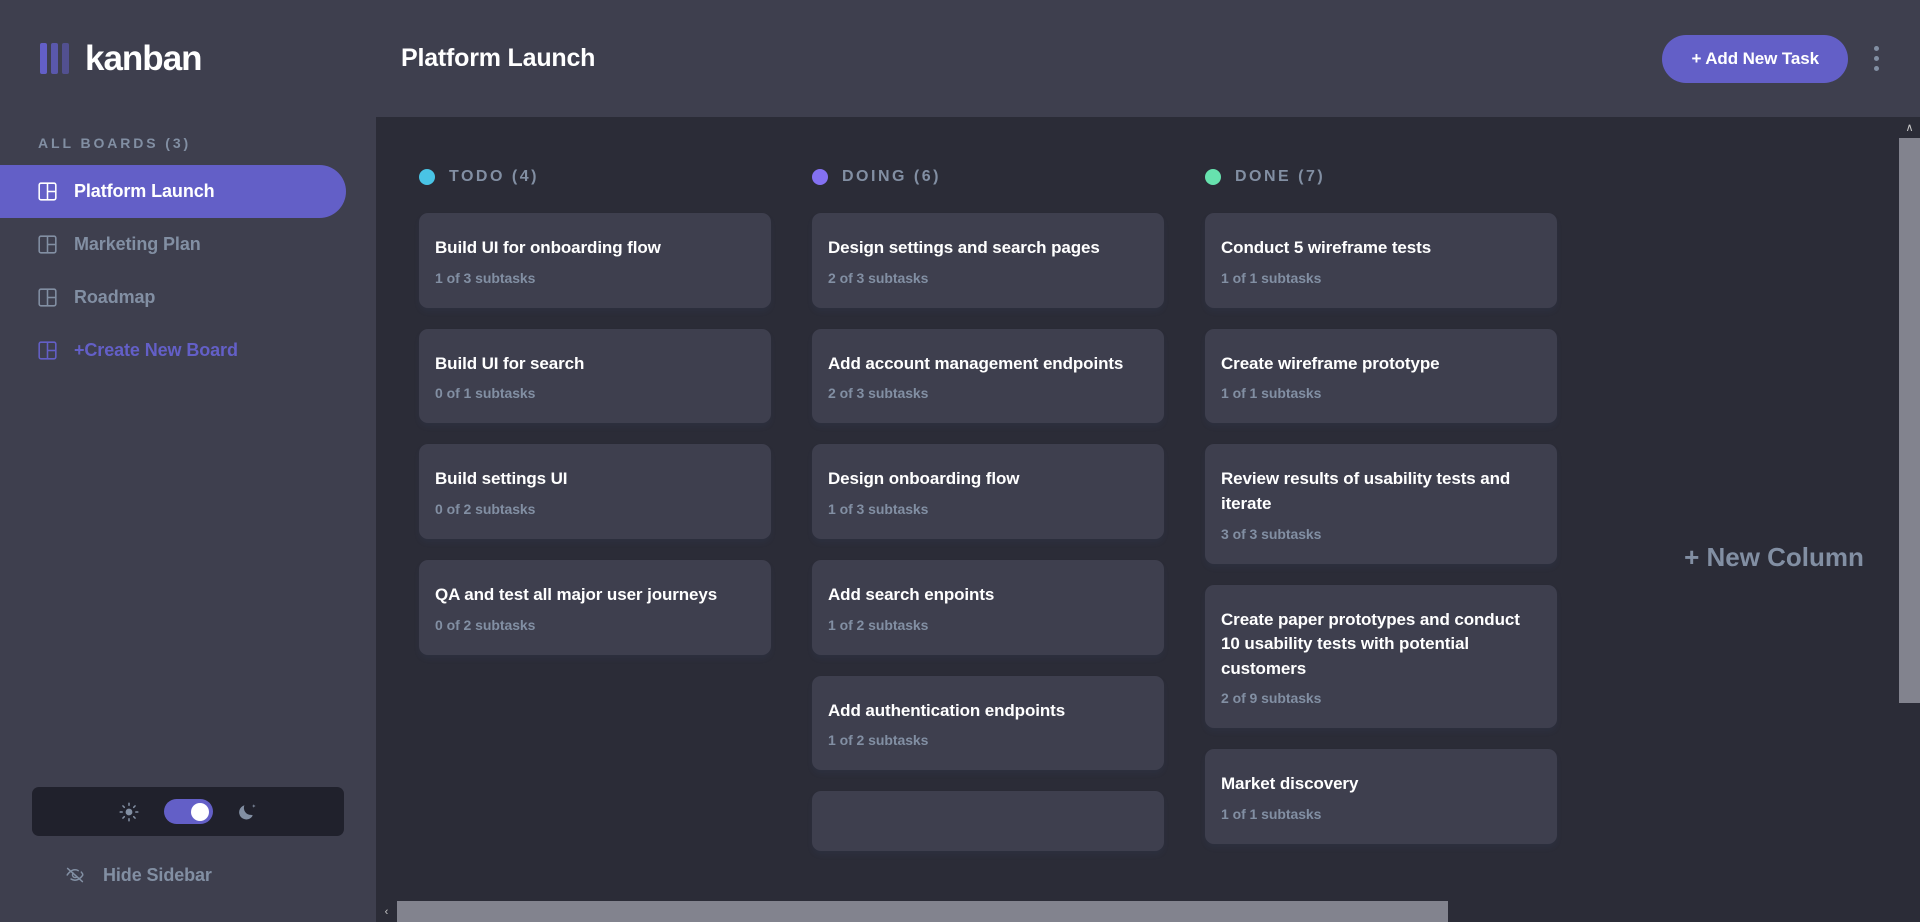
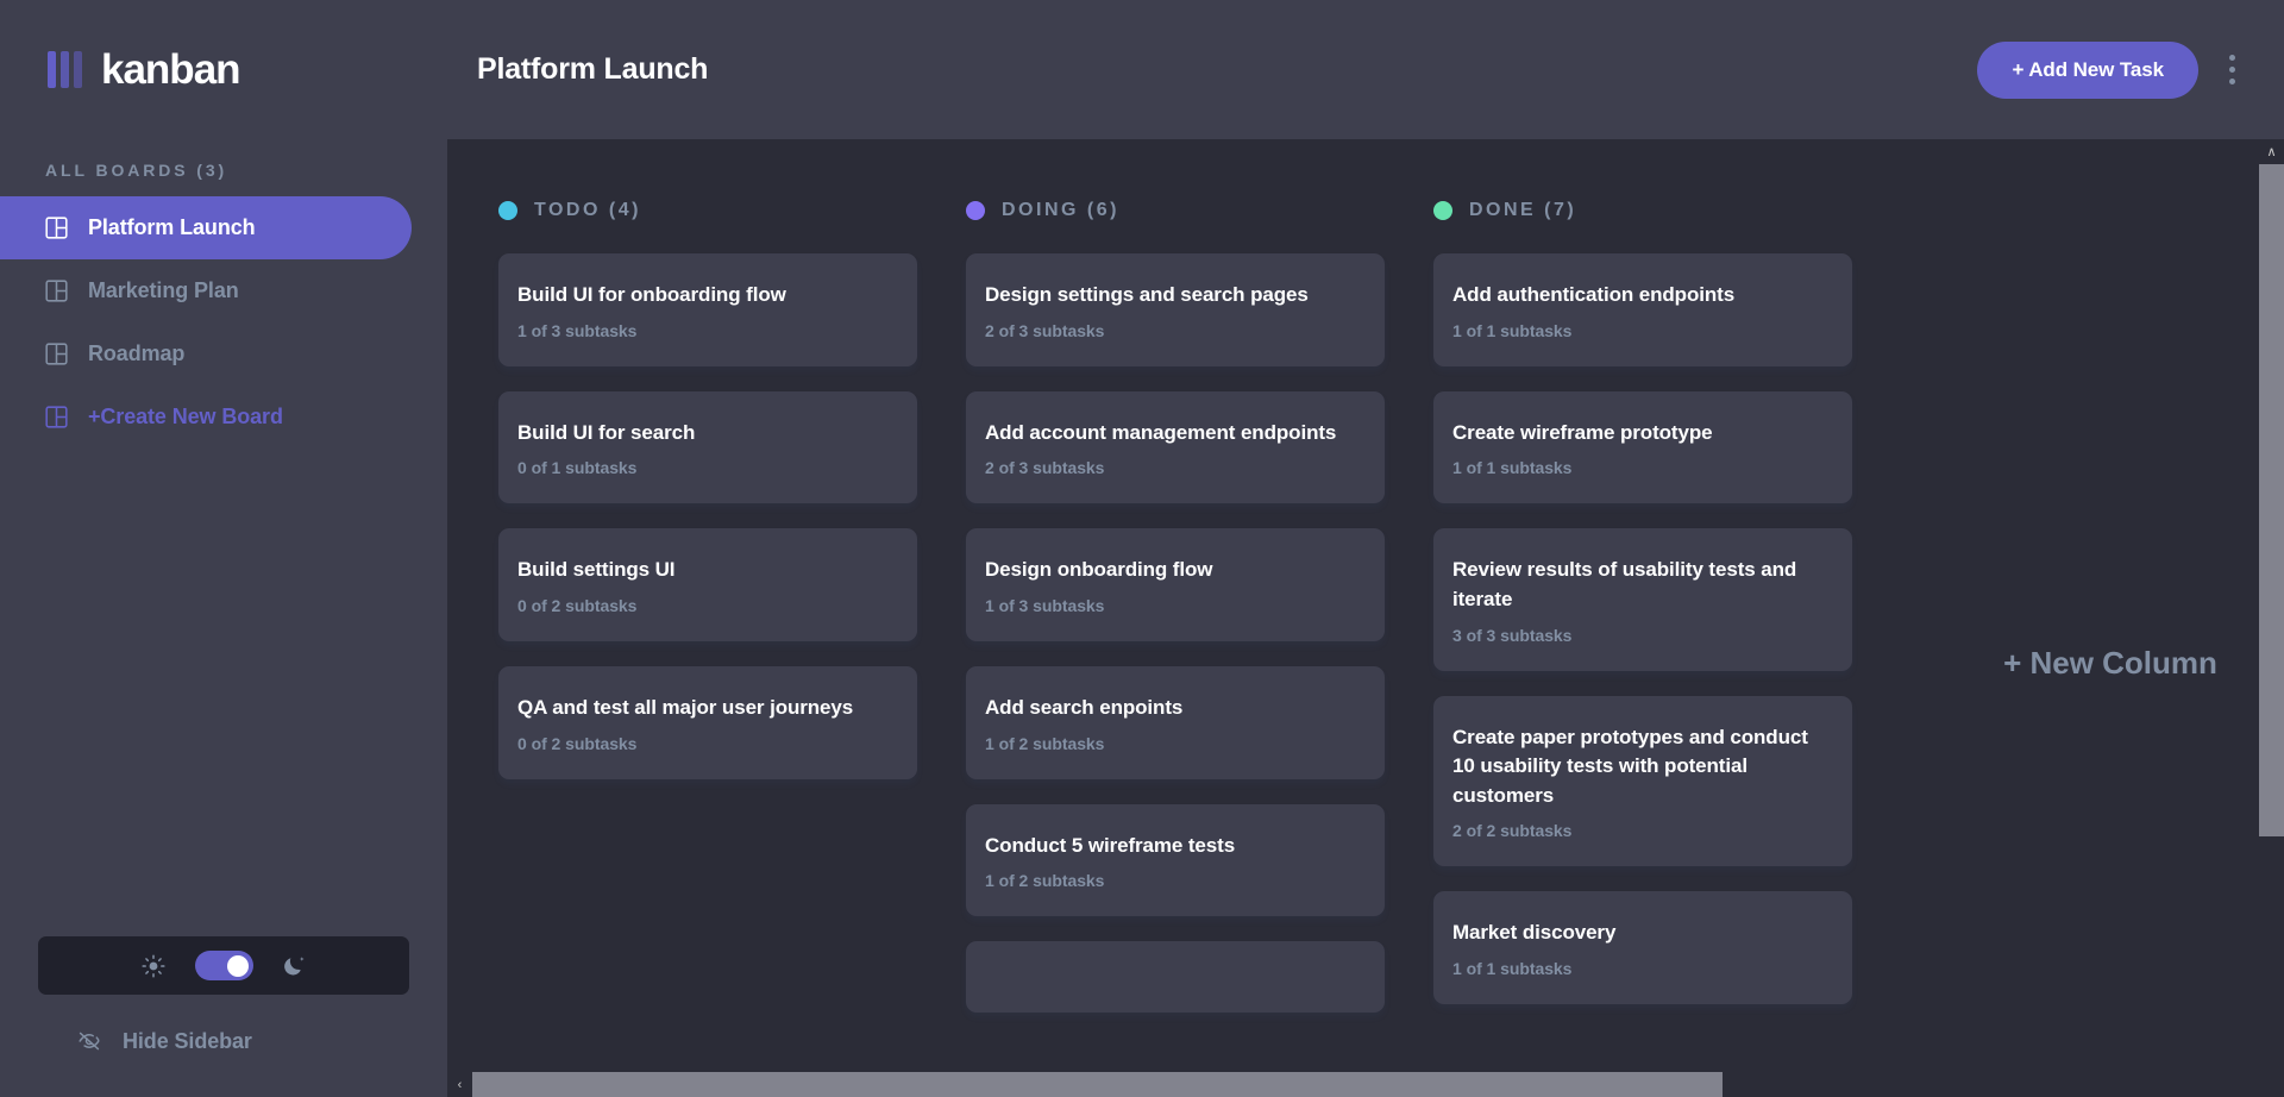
  kanban
  Platform Launch
  + Add New Task
  ALL BOARDS (3)
  Platform Launch
  Marketing Plan
  Roadmap
  +Create New Board
  Hide Sidebar
  TODO (4)
  Build UI for onboarding flow
  1 of 3 subtasks
  Build UI for search
  0 of 1 subtasks
  Build settings UI
  0 of 2 subtasks
  QA and test all major user journeys
  0 of 2 subtasks
  DOING (6)
  Design settings and search pages
  2 of 3 subtasks
  Add account management endpoints
  2 of 3 subtasks
  Design onboarding flow
  1 of 3 subtasks
  Add search enpoints
  1 of 2 subtasks
- Add authentication endpoints
+ Conduct 5 wireframe tests
  1 of 2 subtasks
  DONE (7)
- Conduct 5 wireframe tests
+ Add authentication endpoints
  1 of 1 subtasks
  Create wireframe prototype
  1 of 1 subtasks
  Review results of usability tests and iterate
  3 of 3 subtasks
  Create paper prototypes and conduct 10 usability tests with potential customers
- 2 of 9 subtasks
+ 2 of 2 subtasks
  Market discovery
  1 of 1 subtasks
  + New Column
  ∧
  ‹
